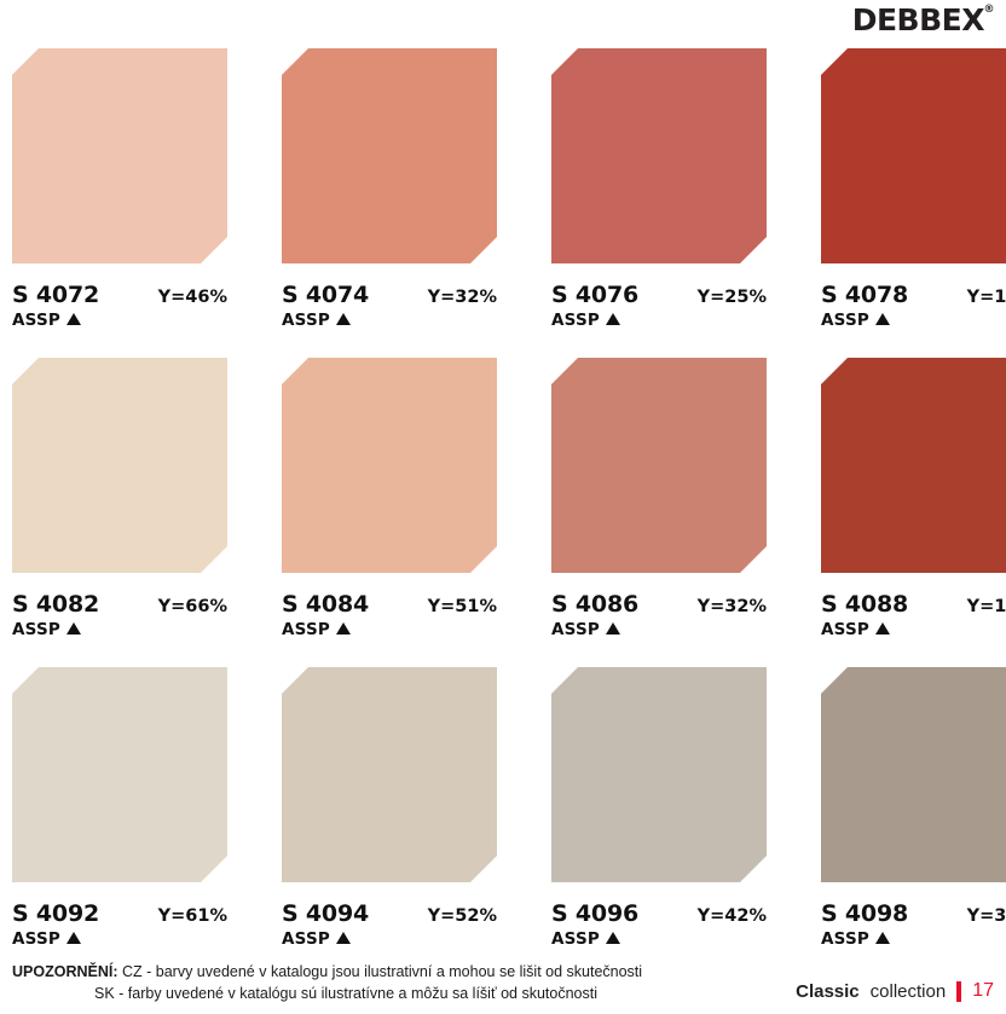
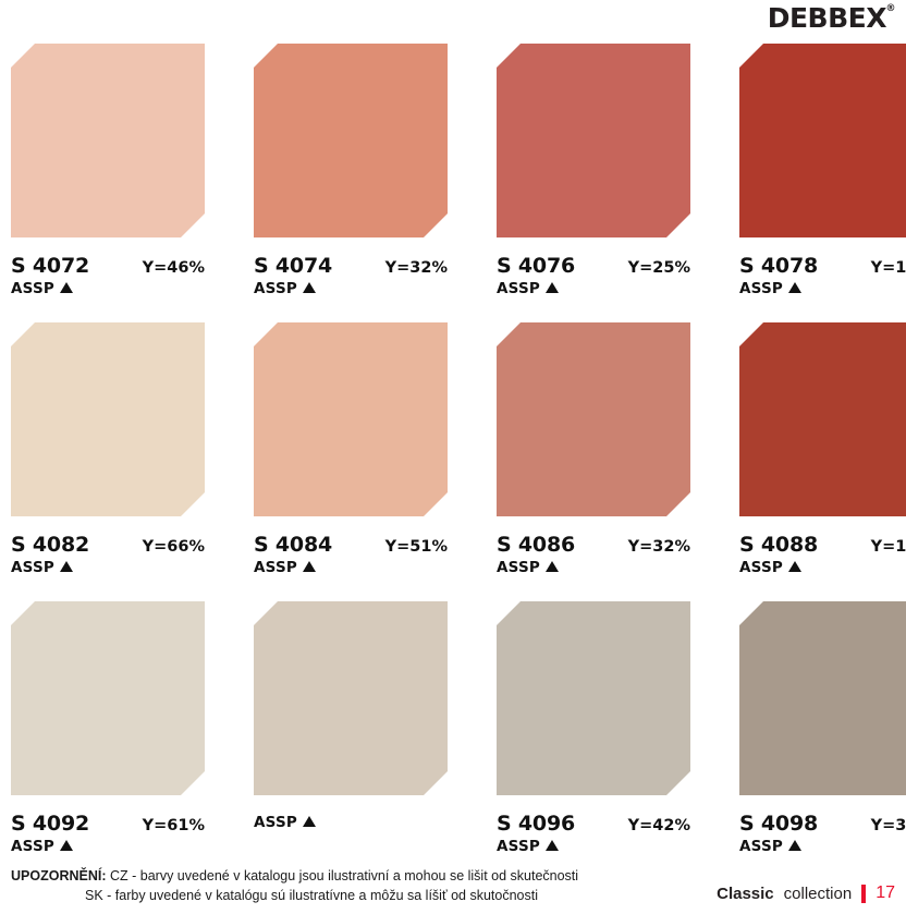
  DEBBEX
  ®
  S 4072
  Y=46%
  ASSP
  S 4074
  Y=32%
  ASSP
  S 4076
  Y=25%
  ASSP
  S 4078
  ASSP
  S 4082
  Y=66%
  ASSP
  S 4084
  Y=51%
  ASSP
  S 4086
  Y=32%
  ASSP
  S 4088
  ASSP
  S 4092
  Y=61%
  ASSP
- S 4094
- Y=52%
  ASSP
  S 4096
  Y=42%
  ASSP
  S 4098
  ASSP
  UPOZORNĚNÍ: CZ - barvy uvedené v katalogu jsou ilustrativní a mohou se lišit od skutečnosti
  SK - farby uvedené v katalógu sú ilustratívne a môžu sa líšiť od skutočnosti
  Classic
  collection
  17
